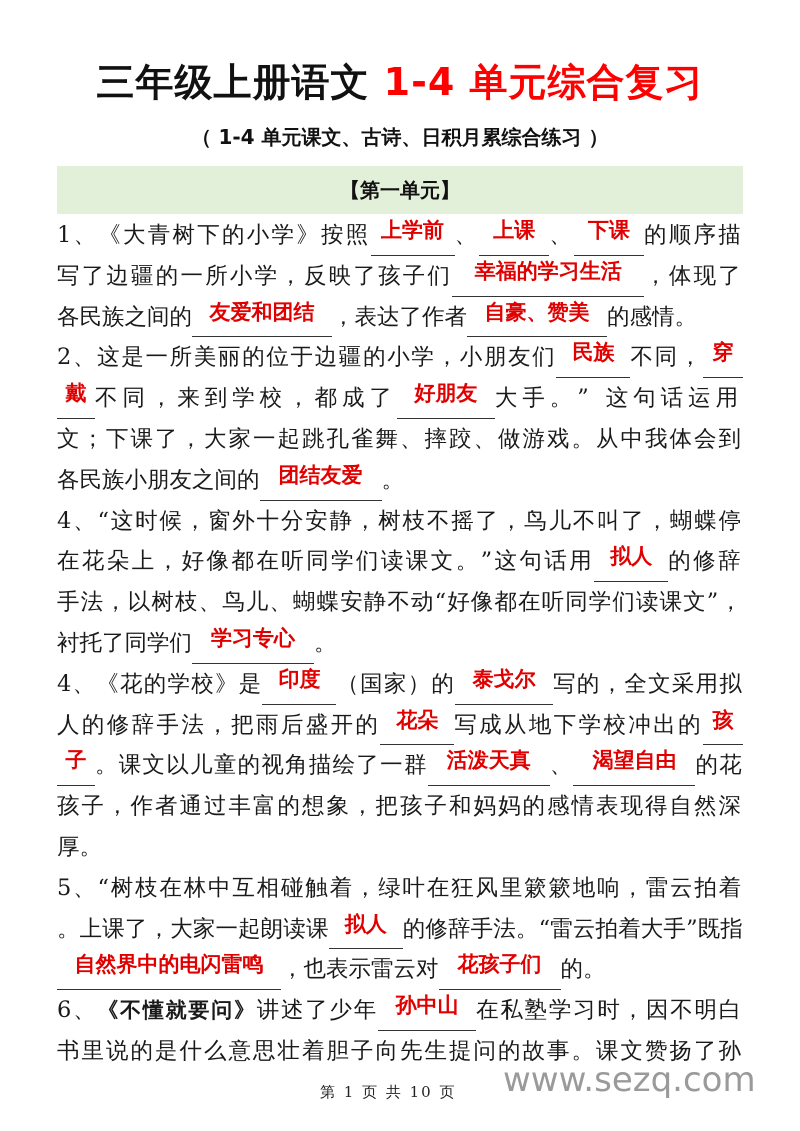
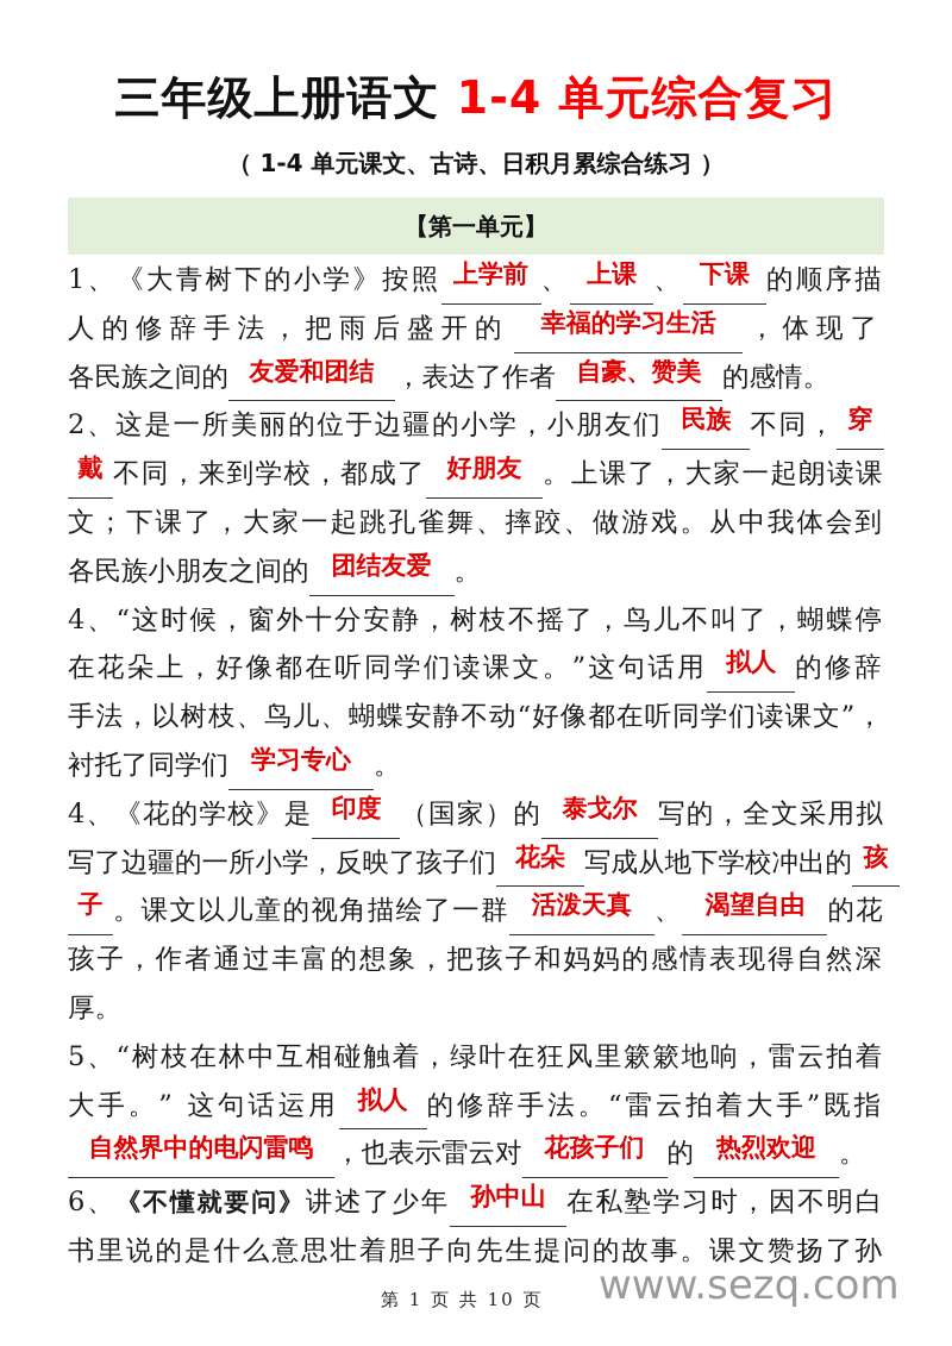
  三年级上册语文 1-4 单元综合复习
  （ 1-4 单元课文、古诗、日积月累综合练习 ）
  【第一单元】
  1、《大青树下的小学》按照
  上学前
  、
  上课
  、
  下课
  的顺序描
- 写了边疆的一所小学，反映了孩子们
+ 人的修辞手法，把雨后盛开的
  幸福的学习生活
  ，体现了
  各民族之间的
  友爱和团结
  ，表达了作者
  自豪、赞美
  的感情。
  2、这是一所美丽的位于边疆的小学，小朋友们
  民族
  不同，
  穿
  戴
  不同，来到学校，都成了
  好朋友
- 大手。” 这句话运用
+ 。上课了，大家一起朗读课
  文；下课了，大家一起跳孔雀舞、摔跤、做游戏。从中我体会到
  各民族小朋友之间的
  团结友爱
  。
  4、“这时候，窗外十分安静，树枝不摇了，鸟儿不叫了，蝴蝶停
  在花朵上，好像都在听同学们读课文。”这句话用
  拟人
  的修辞
  手法，以树枝、鸟儿、蝴蝶安静不动“好像都在听同学们读课文”，
  衬托了同学们
  学习专心
  。
  4、《花的学校》是
  印度
  （国家）的
  泰戈尔
  写的，全文采用拟
- 人的修辞手法，把雨后盛开的
+ 写了边疆的一所小学，反映了孩子们
  花朵
  写成从地下学校冲出的
  孩
  子
  。课文以儿童的视角描绘了一群
  活泼天真
  、
  渴望自由
  的花
  孩子，作者通过丰富的想象，把孩子和妈妈的感情表现得自然深
  厚。
  5、“树枝在林中互相碰触着，绿叶在狂风里簌簌地响，雷云拍着
- 。上课了，大家一起朗读课
+ 大手。” 这句话运用
  拟人
  的修辞手法。“雷云拍着大手”既指
  自然界中的电闪雷鸣
  ，也表示雷云对
  花孩子们
  的
+ 热烈欢迎
  。
  6、
  《不懂就要问》
  讲述了少年
  孙中山
  在私塾学习时，因不明白
  书里说的是什么意思壮着胆子向先生提问的故事。课文赞扬了孙
  第 1 页 共 10 页
  www.sezq.com
